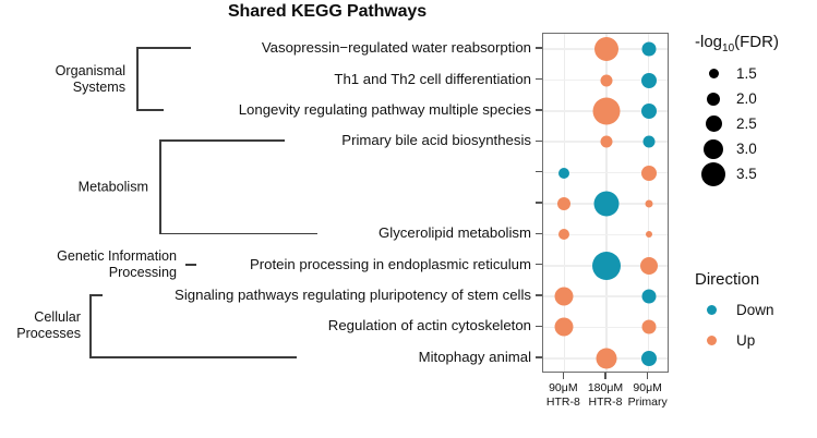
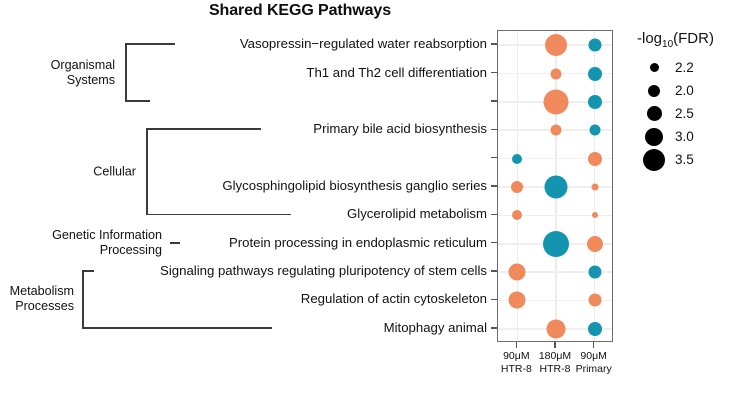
  Shared KEGG Pathways
  Vasopressin−regulated water reabsorption
  Th1 and Th2 cell differentiation
- Longevity regulating pathway multiple species
  Primary bile acid biosynthesis
+ Glycosphingolipid biosynthesis ganglio series
  Glycerolipid metabolism
  Protein processing in endoplasmic reticulum
  Signaling pathways regulating pluripotency of stem cells
  Regulation of actin cytoskeleton
  Mitophagy animal
  90μM
  HTR-8
  180μM
  HTR-8
  90μM
  Primary
  Organismal
  Systems
- Metabolism
+ Cellular
  Genetic Information
  Processing
- Cellular
+ Metabolism
  Processes
  -log10(FDR)
- 1.5
+ 2.2
  2.0
  2.5
  3.0
  3.5
- Direction
- Down
- Up
